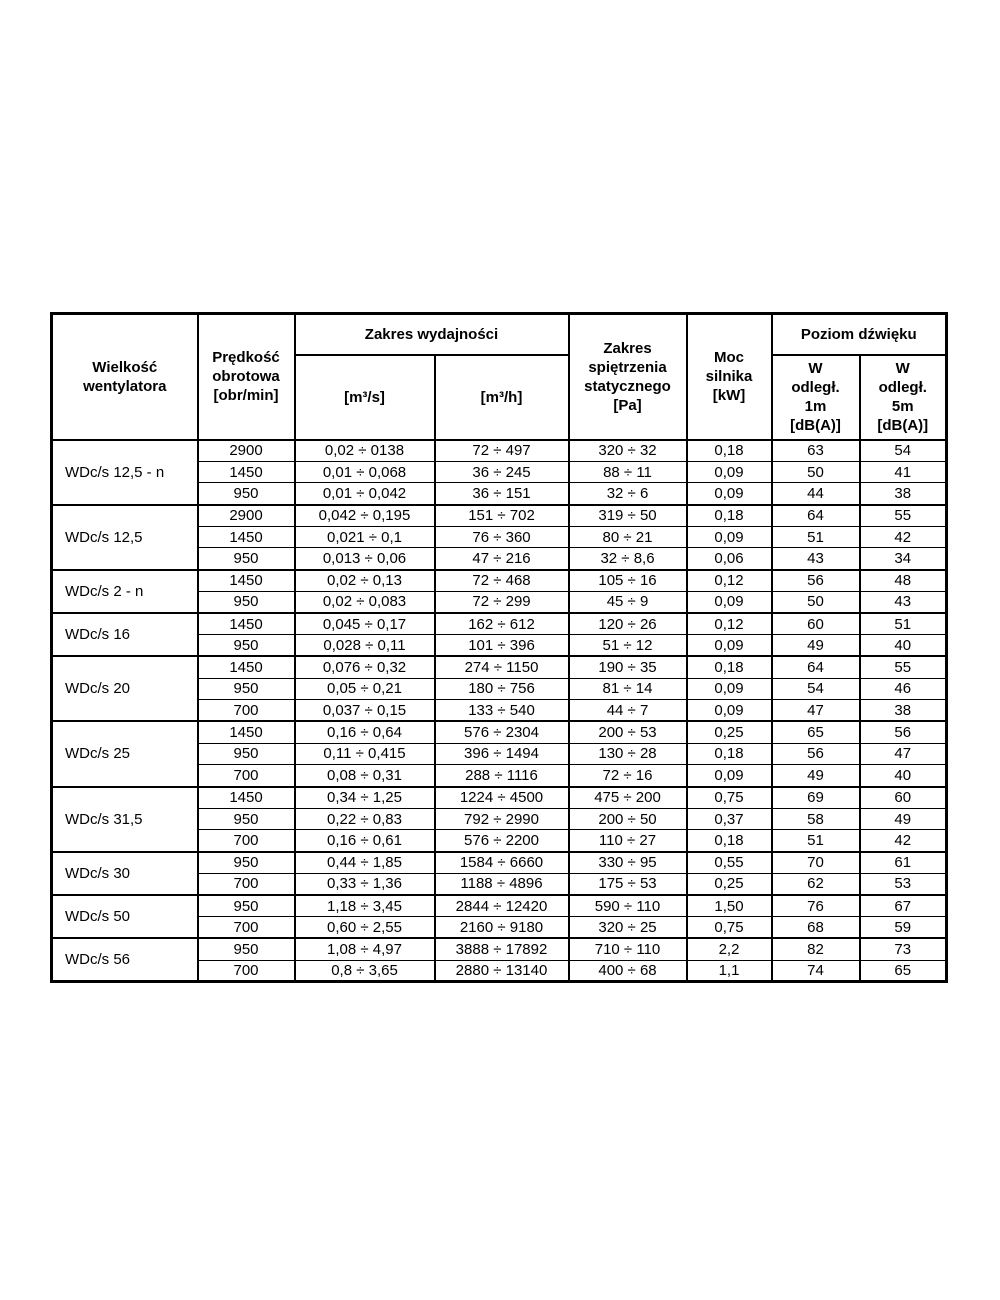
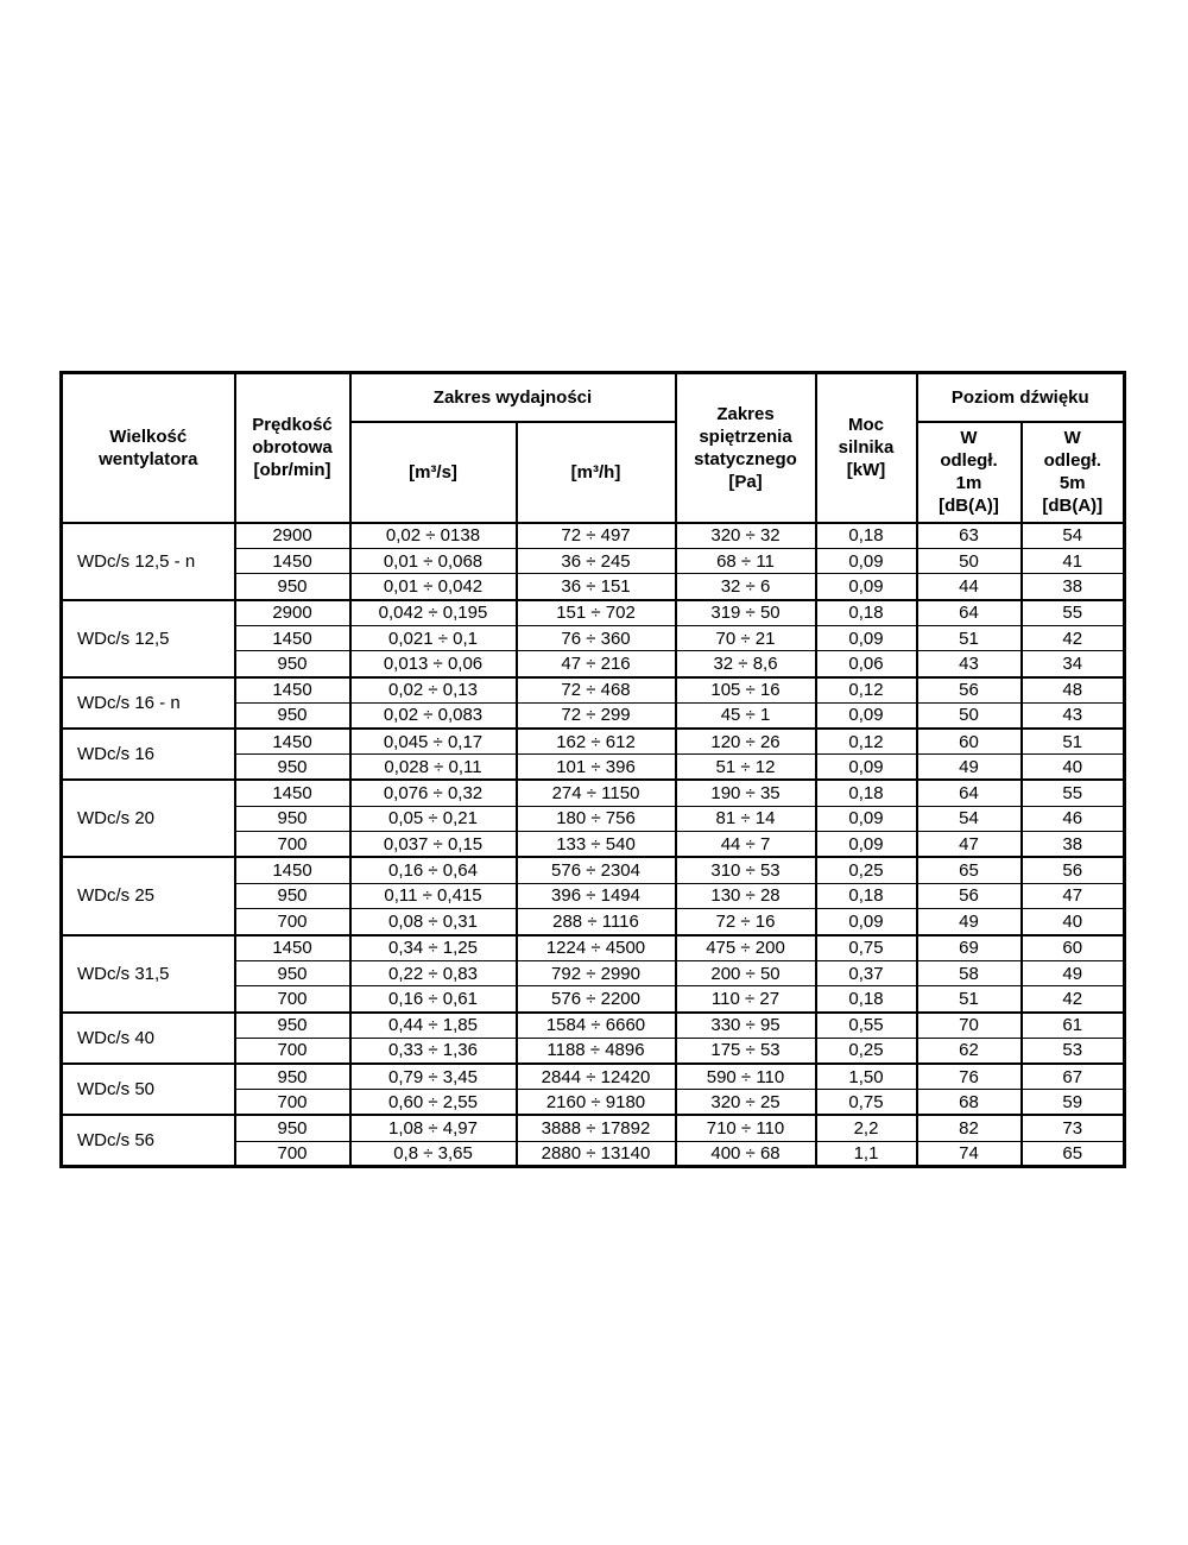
  Wielkość wentylatora	Prędkość obrotowa [obr/min]	Zakres wydajności	Zakres spiętrzenia statycznego [Pa]	Moc silnika [kW]	Poziom dźwięku
  [m³/s]	[m³/h]	W odległ. 1m [dB(A)]	W odległ. 5m [dB(A)]
  WDc/s 12,5 - n	2900	0,02 ÷ 0138	72 ÷ 497	320 ÷ 32	0,18	63	54
- 1450	0,01 ÷ 0,068	36 ÷ 245	88 ÷ 11	0,09	50	41
+ 1450	0,01 ÷ 0,068	36 ÷ 245	68 ÷ 11	0,09	50	41
  950	0,01 ÷ 0,042	36 ÷ 151	32 ÷ 6	0,09	44	38
  WDc/s 12,5	2900	0,042 ÷ 0,195	151 ÷ 702	319 ÷ 50	0,18	64	55
- 1450	0,021 ÷ 0,1	76 ÷ 360	80 ÷ 21	0,09	51	42
+ 1450	0,021 ÷ 0,1	76 ÷ 360	70 ÷ 21	0,09	51	42
  950	0,013 ÷ 0,06	47 ÷ 216	32 ÷ 8,6	0,06	43	34
- WDc/s 2 - n	1450	0,02 ÷ 0,13	72 ÷ 468	105 ÷ 16	0,12	56	48
+ WDc/s 16 - n	1450	0,02 ÷ 0,13	72 ÷ 468	105 ÷ 16	0,12	56	48
- 950	0,02 ÷ 0,083	72 ÷ 299	45 ÷ 9	0,09	50	43
+ 950	0,02 ÷ 0,083	72 ÷ 299	45 ÷ 1	0,09	50	43
  WDc/s 16	1450	0,045 ÷ 0,17	162 ÷ 612	120 ÷ 26	0,12	60	51
  950	0,028 ÷ 0,11	101 ÷ 396	51 ÷ 12	0,09	49	40
  WDc/s 20	1450	0,076 ÷ 0,32	274 ÷ 1150	190 ÷ 35	0,18	64	55
  950	0,05 ÷ 0,21	180 ÷ 756	81 ÷ 14	0,09	54	46
  700	0,037 ÷ 0,15	133 ÷ 540	44 ÷ 7	0,09	47	38
- WDc/s 25	1450	0,16 ÷ 0,64	576 ÷ 2304	200 ÷ 53	0,25	65	56
+ WDc/s 25	1450	0,16 ÷ 0,64	576 ÷ 2304	310 ÷ 53	0,25	65	56
  950	0,11 ÷ 0,415	396 ÷ 1494	130 ÷ 28	0,18	56	47
  700	0,08 ÷ 0,31	288 ÷ 1116	72 ÷ 16	0,09	49	40
  WDc/s 31,5	1450	0,34 ÷ 1,25	1224 ÷ 4500	475 ÷ 200	0,75	69	60
  950	0,22 ÷ 0,83	792 ÷ 2990	200 ÷ 50	0,37	58	49
  700	0,16 ÷ 0,61	576 ÷ 2200	110 ÷ 27	0,18	51	42
- WDc/s 30	950	0,44 ÷ 1,85	1584 ÷ 6660	330 ÷ 95	0,55	70	61
+ WDc/s 40	950	0,44 ÷ 1,85	1584 ÷ 6660	330 ÷ 95	0,55	70	61
  700	0,33 ÷ 1,36	1188 ÷ 4896	175 ÷ 53	0,25	62	53
- WDc/s 50	950	1,18 ÷ 3,45	2844 ÷ 12420	590 ÷ 110	1,50	76	67
+ WDc/s 50	950	0,79 ÷ 3,45	2844 ÷ 12420	590 ÷ 110	1,50	76	67
  700	0,60 ÷ 2,55	2160 ÷ 9180	320 ÷ 25	0,75	68	59
  WDc/s 56	950	1,08 ÷ 4,97	3888 ÷ 17892	710 ÷ 110	2,2	82	73
  700	0,8 ÷ 3,65	2880 ÷ 13140	400 ÷ 68	1,1	74	65
